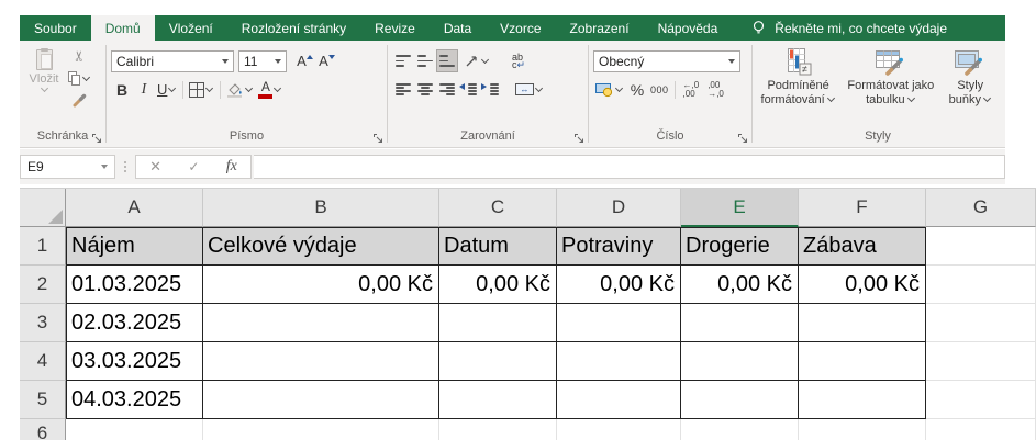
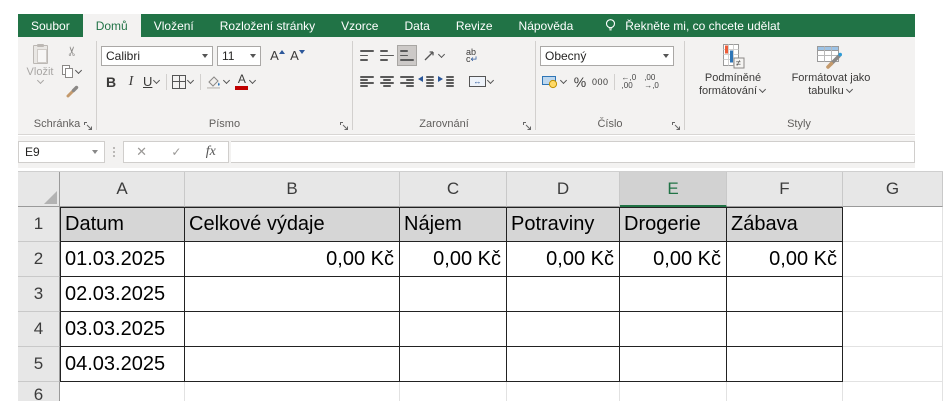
  Soubor
  Domů
  Vložení
  Rozložení stránky
- Revize
+ Vzorce
  Data
- Vzorce
+ Revize
- Zobrazení
  Nápověda
- Řekněte mi, co chcete výdaje
+ Řekněte mi, co chcete udělat
  Vložit
  Schránka
  Calibri
  11
  A
  A
  B
  I
  U
  A
  Písmo
  ab
  c
  Zarovnání
  Obecný
  %
  000
  ←,0
  ,00
  ,00
  →,0
  Číslo
  ≠
  Podmíněné formátování
  Formátovat jako tabulku
- Styly buňky
  Styly
  E9
  ✕
  ✓
  fx
  A
  B
  C
  D
  E
  F
  G
  1
- Nájem
+ Datum
  Celkové výdaje
- Datum
+ Nájem
  Potraviny
  Drogerie
  Zábava
  2
  01.03.2025
  0,00 Kč
  0,00 Kč
  0,00 Kč
  0,00 Kč
  0,00 Kč
  3
  02.03.2025
  4
  03.03.2025
  5
  04.03.2025
  6
